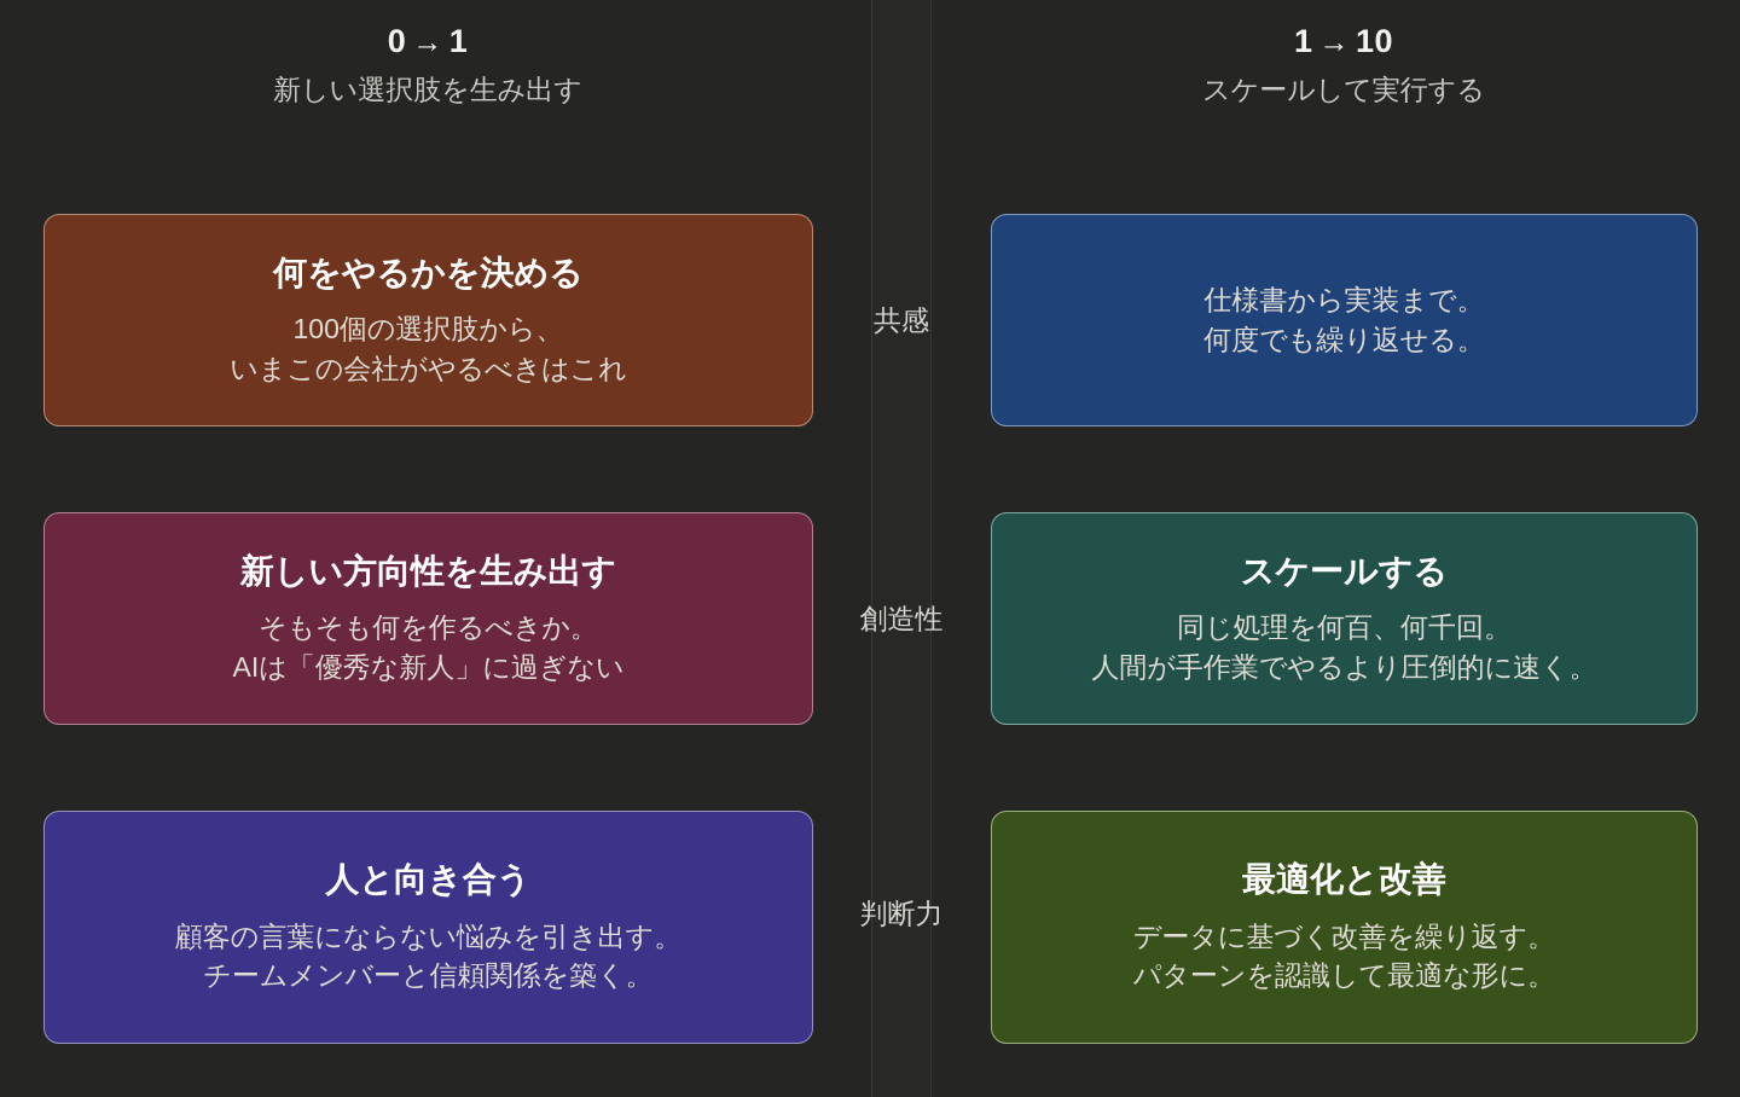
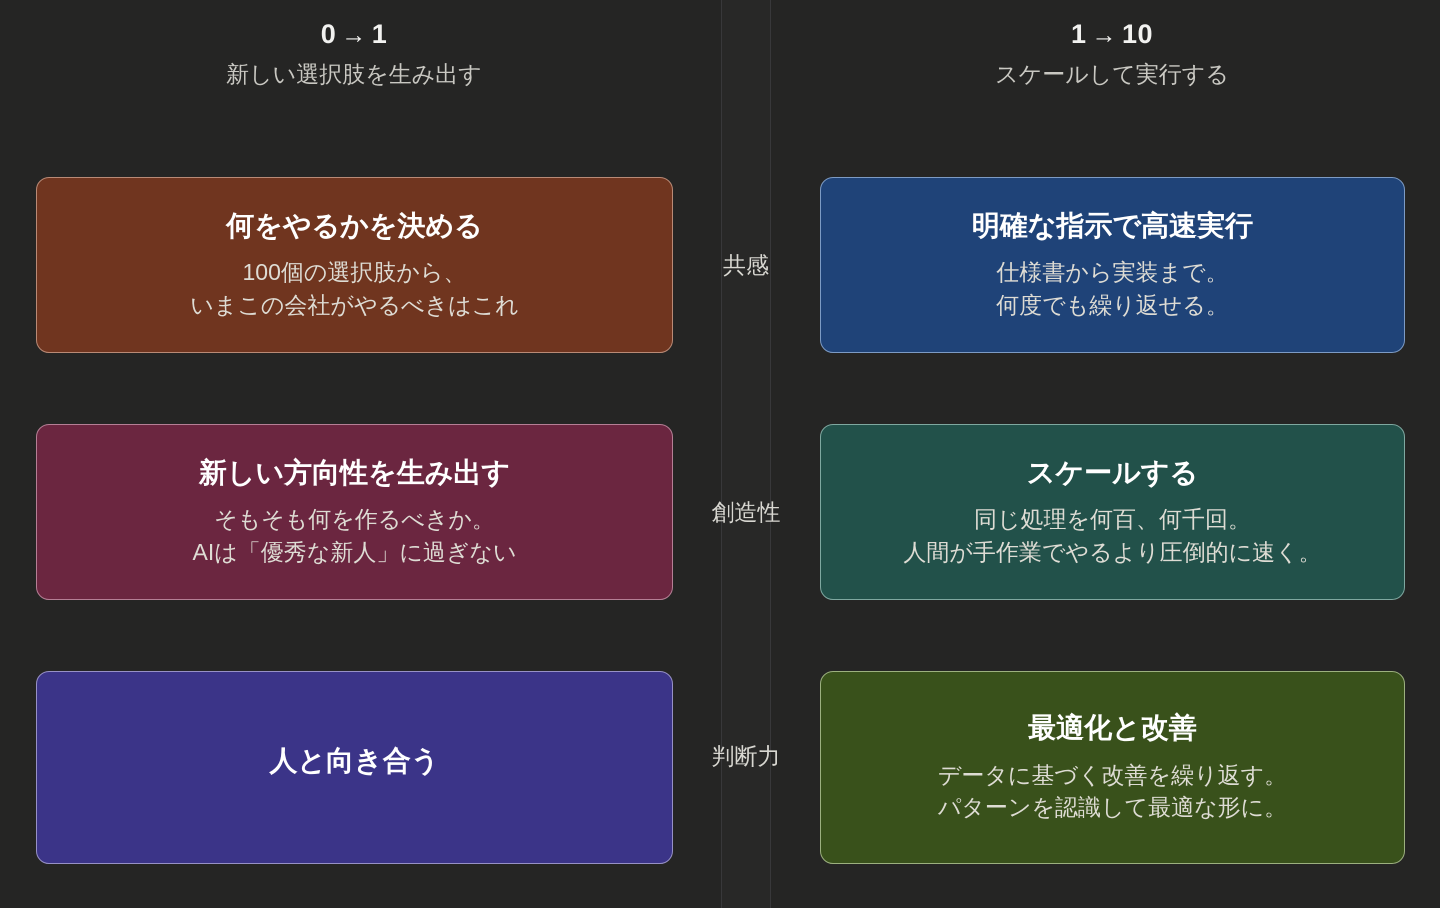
  0 → 1
  新しい選択肢を生み出す
  1 → 10
  スケールして実行する
  何をやるかを決める
  100個の選択肢から、
  いまこの会社がやるべきはこれ
+ 明確な指示で高速実行
  仕様書から実装まで。
  何度でも繰り返せる。
  新しい方向性を生み出す
  そもそも何を作るべきか。
  AIは「優秀な新人」に過ぎない
  スケールする
  同じ処理を何百、何千回。
  人間が手作業でやるより圧倒的に速く。
  人と向き合う
- 顧客の言葉にならない悩みを引き出す。
- チームメンバーと信頼関係を築く。
  最適化と改善
  データに基づく改善を繰り返す。
  パターンを認識して最適な形に。
  共感
  創造性
  判断力
